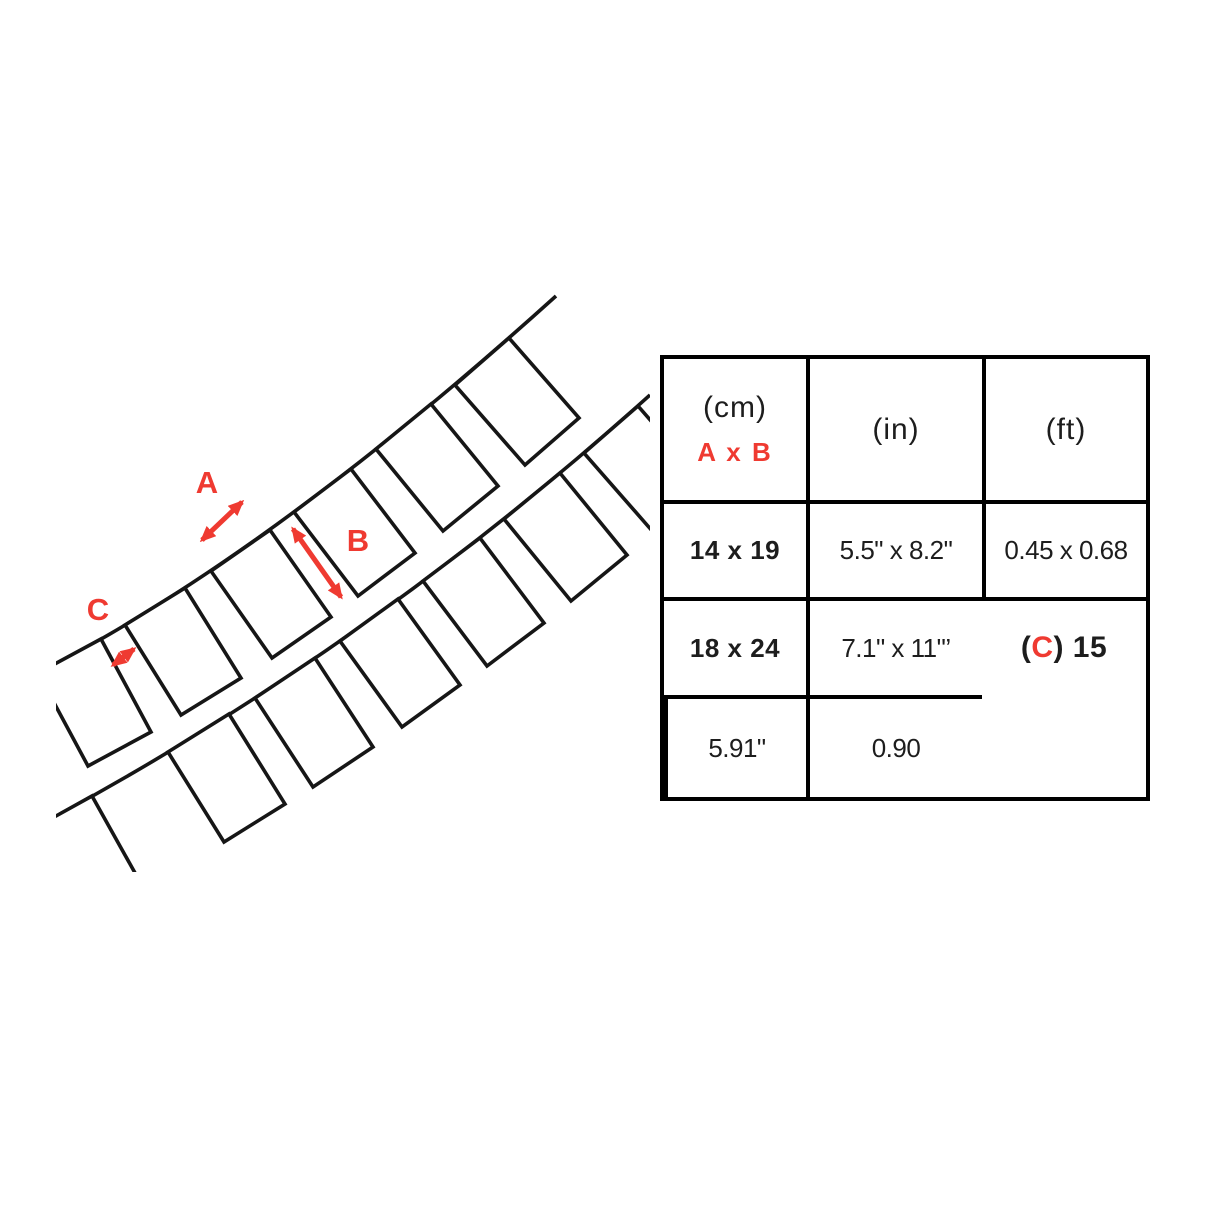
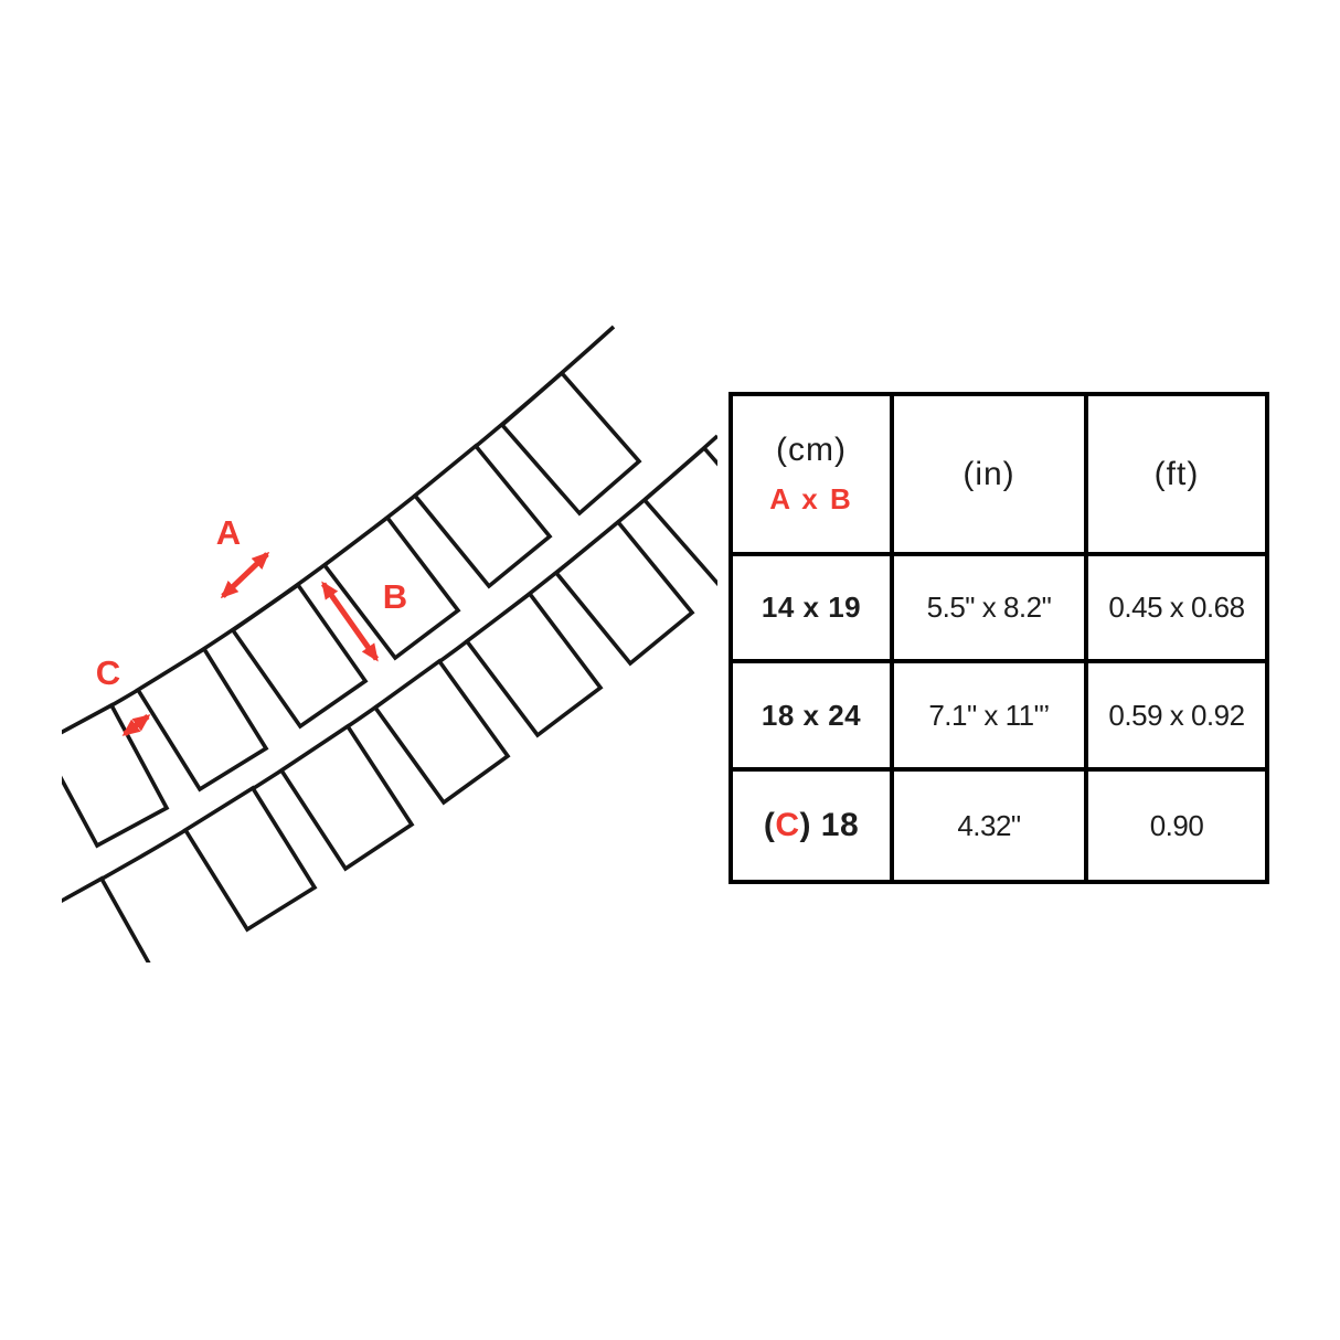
  A
  B
  C
  (cm)
  A x B
  (in)
  (ft)
  14 x 19
  5.5" x 8.2"
  0.45 x 0.68
  18 x 24
  7.1" x 11"’
+ 0.59 x 0.92
- (C) 15
+ (C) 18
- 5.91"
+ 4.32"
  0.90
